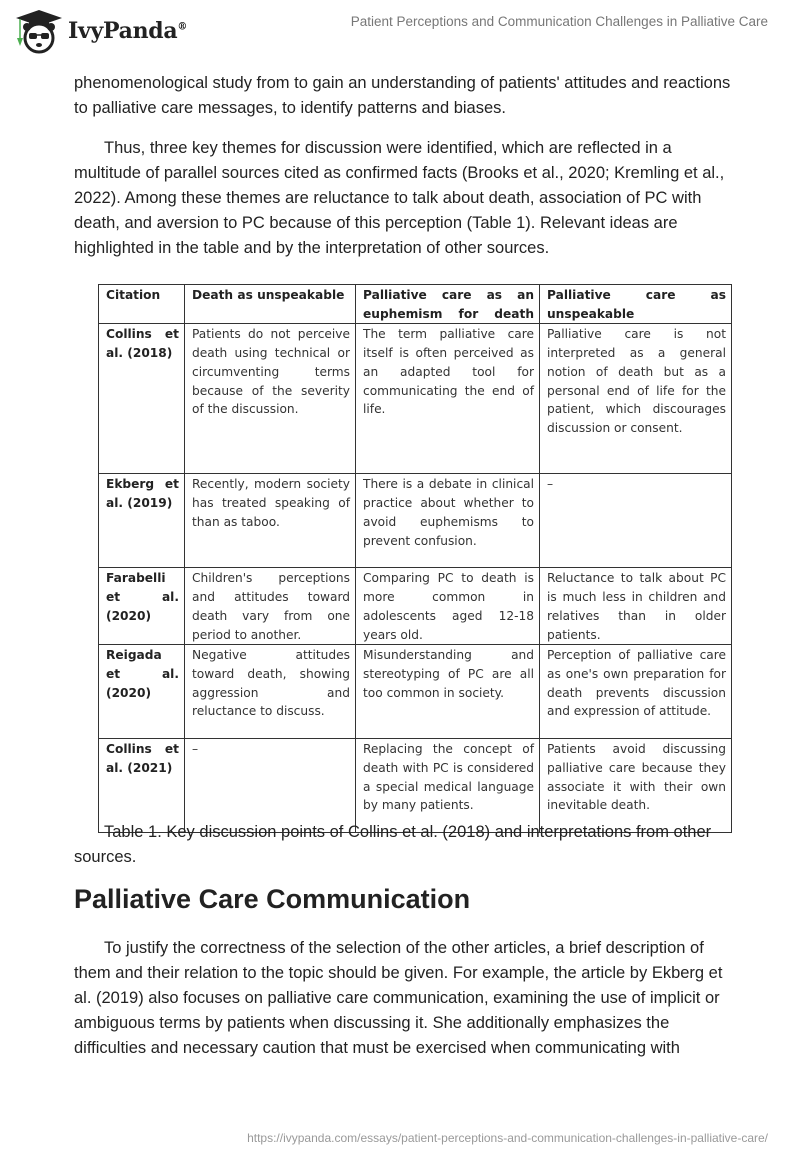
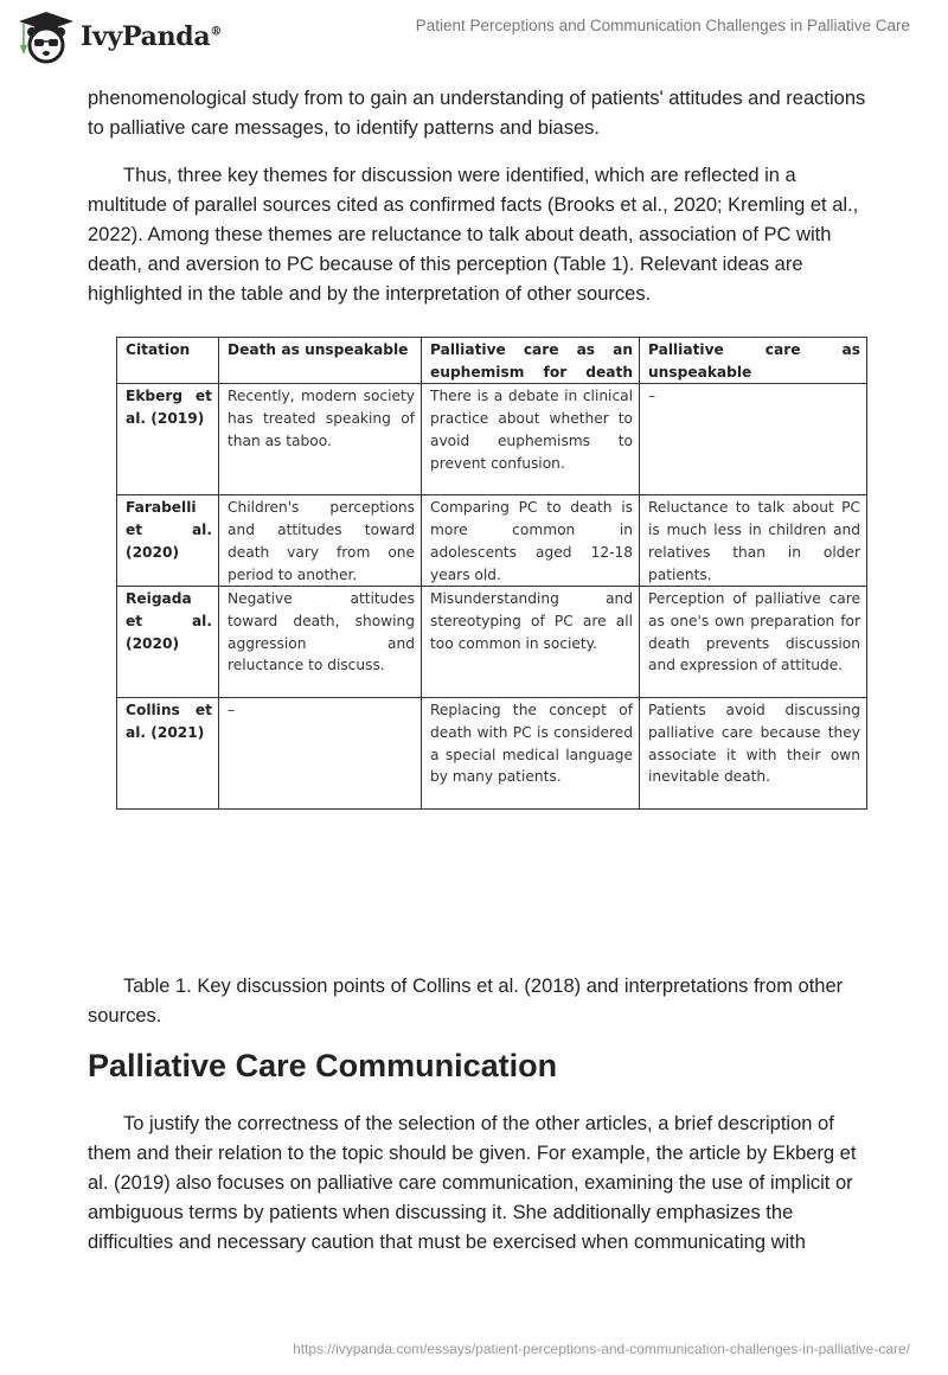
  IvyPanda®
  Patient Perceptions and Communication Challenges in Palliative Care
  phenomenological study from to gain an understanding of patients' attitudes and reactions to palliative care messages, to identify patterns and biases.
  Thus, three key themes for discussion were identified, which are reflected in a multitude of parallel sources cited as confirmed facts (Brooks et al., 2020; Kremling et al., 2022). Among these themes are reluctance to talk about death, association of PC with death, and aversion to PC because of this perception (Table 1). Relevant ideas are highlighted in the table and by the interpretation of other sources.
  Citation	Death as unspeakable	Palliative care as an euphemism for death	Palliative care as unspeakable
- Collins et al. (2018)	Patients do not perceive death using technical or circumventing terms because of the severity of the discussion.	The term palliative care itself is often perceived as an adapted tool for communicating the end of life.	Palliative care is not interpreted as a general notion of death but as a personal end of life for the patient, which discourages discussion or consent.
  Ekberg et al. (2019)	Recently, modern society has treated speaking of than as taboo.	There is a debate in clinical practice about whether to avoid euphemisms to prevent confusion.	–
  Farabelli et al. (2020)	Children's perceptions and attitudes toward death vary from one period to another.	Comparing PC to death is more common in adolescents aged 12-18 years old.	Reluctance to talk about PC is much less in children and relatives than in older patients.
  Reigada et al. (2020)	Negative attitudes toward death, showing aggression and reluctance to discuss.	Misunderstanding and stereotyping of PC are all too common in society.	Perception of palliative care as one's own preparation for death prevents discussion and expression of attitude.
  Collins et al. (2021)	–	Replacing the concept of death with PC is considered a special medical language by many patients.	Patients avoid discussing palliative care because they associate it with their own inevitable death.
  Table 1. Key discussion points of Collins et al. (2018) and interpretations from other sources.
  Palliative Care Communication
  To justify the correctness of the selection of the other articles, a brief description of them and their relation to the topic should be given. For example, the article by Ekberg et al. (2019) also focuses on palliative care communication, examining the use of implicit or ambiguous terms by patients when discussing it. She additionally emphasizes the difficulties and necessary caution that must be exercised when communicating with
  https://ivypanda.com/essays/patient-perceptions-and-communication-challenges-in-palliative-care/
